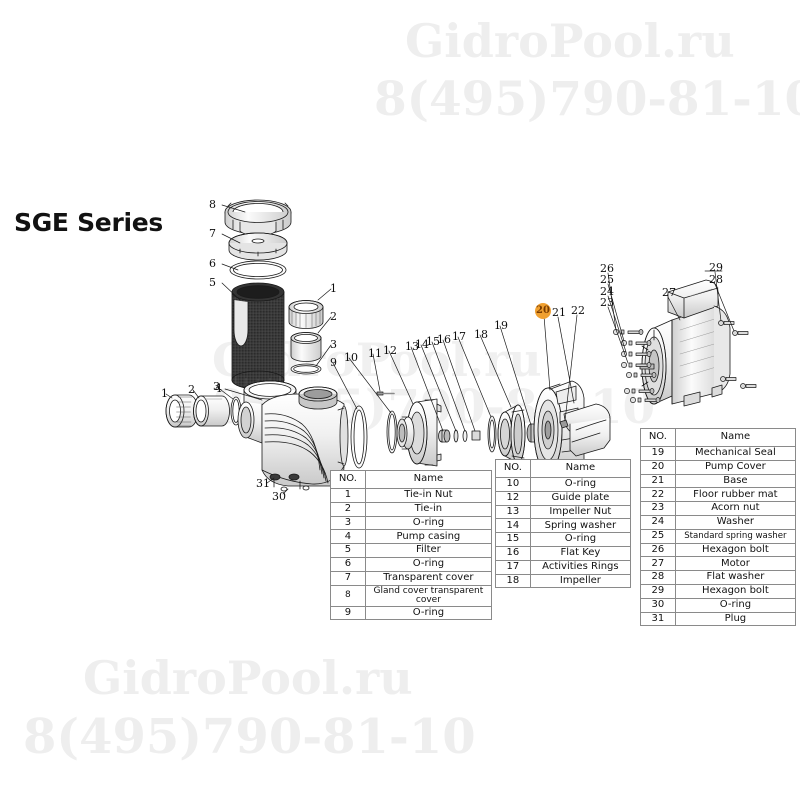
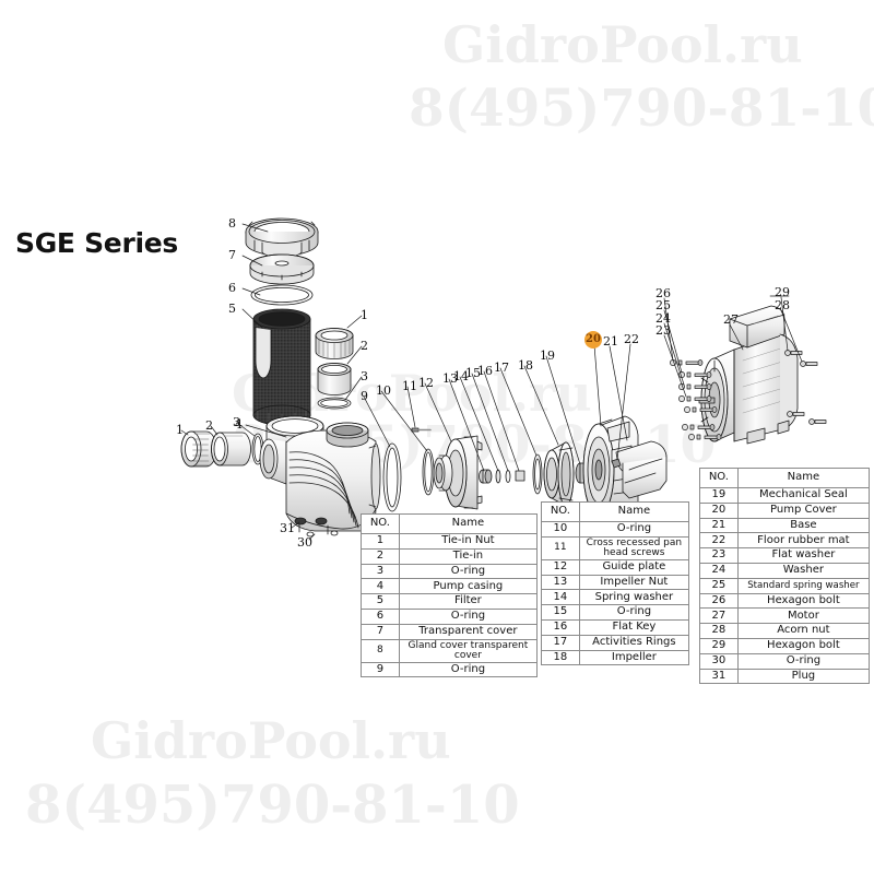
  doPool.ru
  SGE Series
  8
  7
  6
  5
  1
  2
  3
  4
  1
  2
  3
  9
  10
  11
  12
  13
  14
  15
  16
  17
  18
  19
  20
  21
  22
  26
  25
  24
  23
  27
  29
  28
  31
  30
  NO.	Name
  1	Tie-in Nut
  2	Tie-in
  3	O-ring
  4	Pump casing
  5	Filter
  6	O-ring
  7	Transparent cover
  8	Gland cover transparent cover
  9	O-ring
  NO.	Name
  10	O-ring
+ 11	Cross recessed pan head screws
  12	Guide plate
  13	Impeller Nut
  14	Spring washer
  15	O-ring
  16	Flat Key
  17	Activities Rings
  18	Impeller
  NO.	Name
  19	Mechanical Seal
  20	Pump Cover
  21	Base
  22	Floor rubber mat
- 23	Acorn nut
+ 23	Flat washer
  24	Washer
  25	Standard spring washer
  26	Hexagon bolt
  27	Motor
- 28	Flat washer
+ 28	Acorn nut
  29	Hexagon bolt
  30	O-ring
  31	Plug
